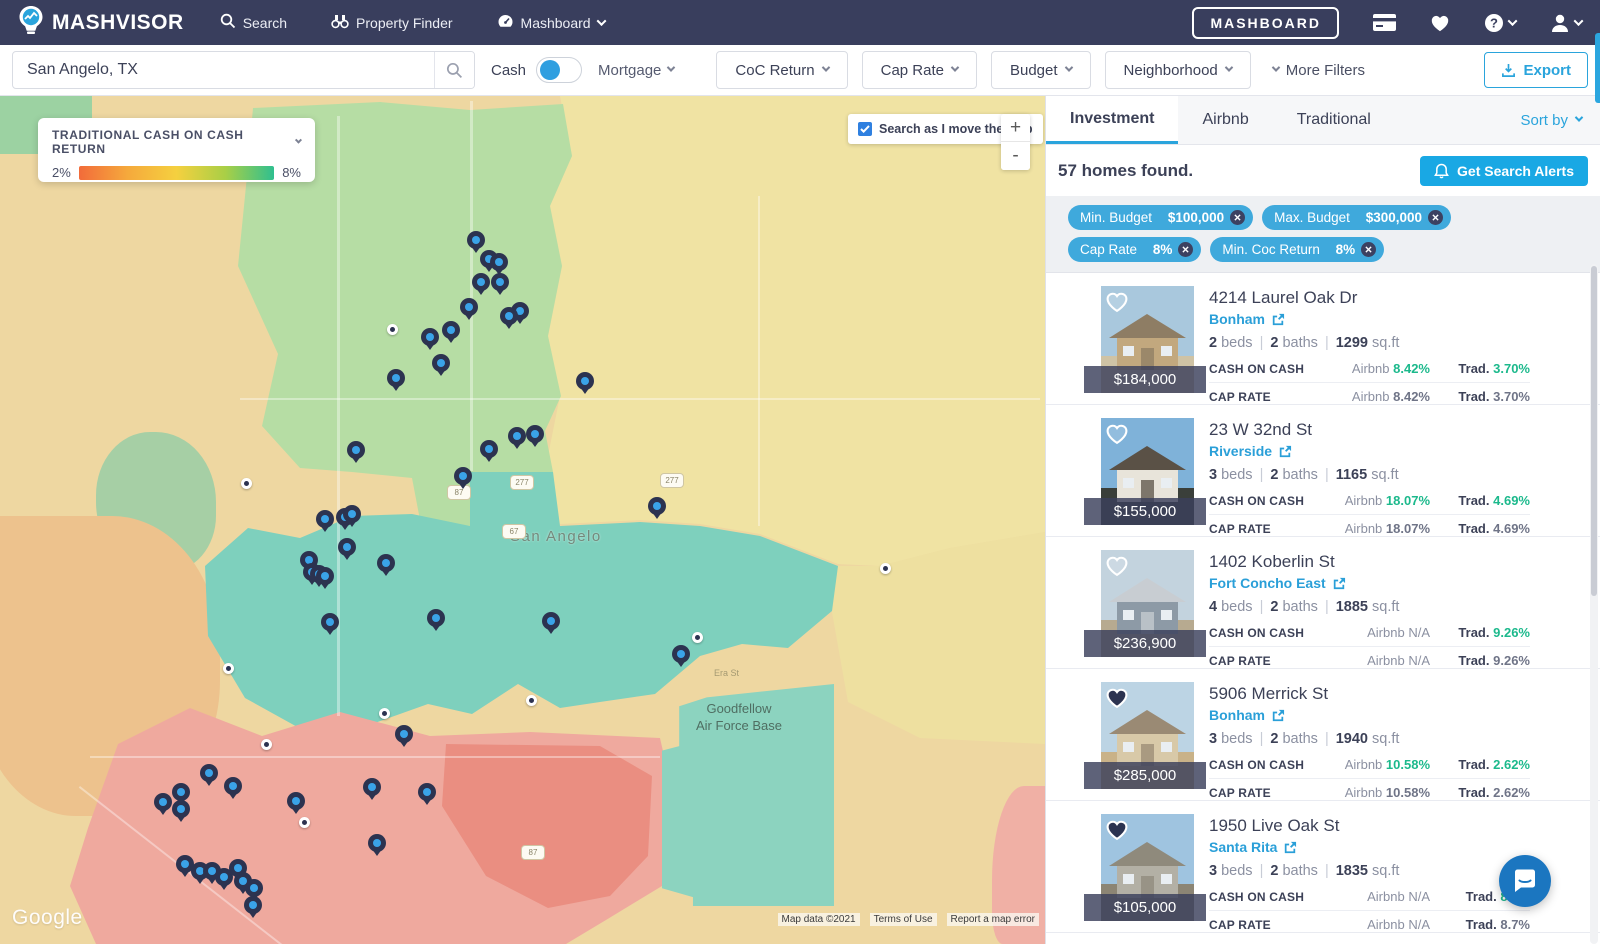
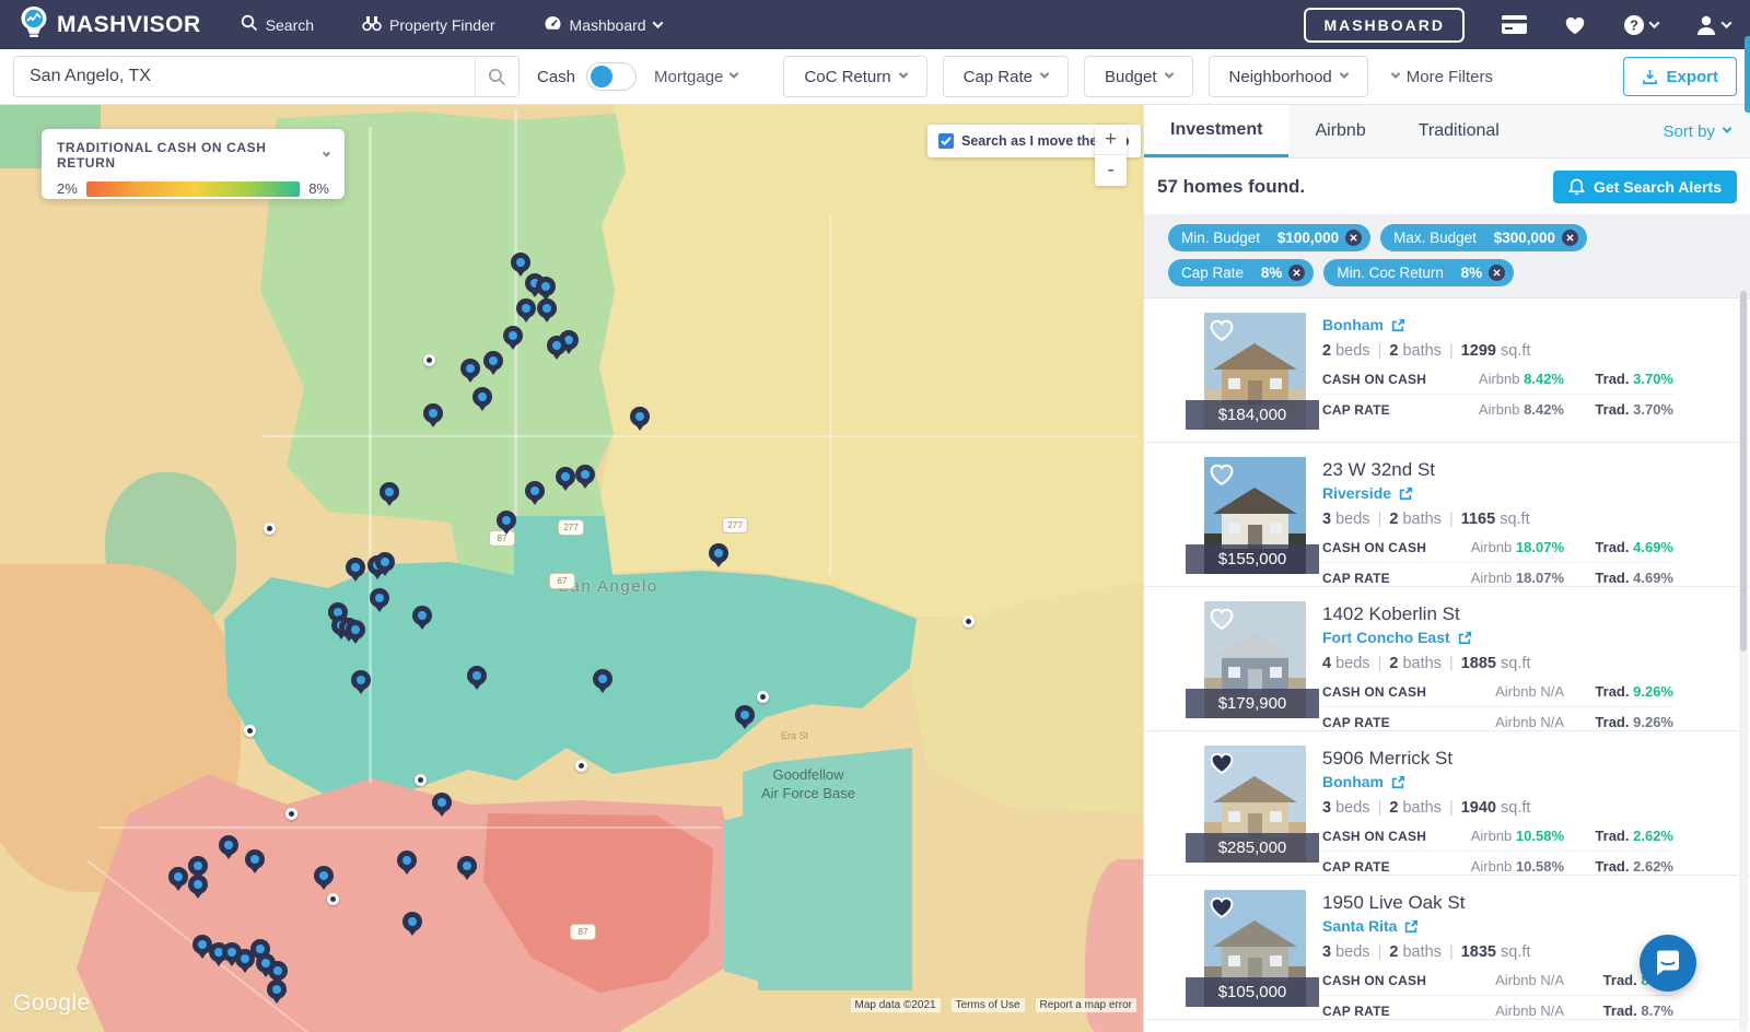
  MASHVISOR
  Search
  Property Finder
  Mashboard
  MASHBOARD
  ?
  San Angelo, TX
  Cash
  Mortgage
  CoC Return
  Cap Rate
  Budget
  Neighborhood
  More Filters
  Export
  an Angelo
  Goodfellow
  Air Force Base
  Era St
  87
  277
  67
  277
  87
  TRADITIONAL CASH ON CASH RETURN
  2%
  8%
  Search as I move the
  +
  -
  Google
  Map data ©2021
  Terms of Use
  Report a map error
  Investment
  Airbnb
  Traditional
  Sort by
  57 homes found.
  Get Search Alerts
  Min. Budget
  $100,000
  Max. Budget
  $300,000
  Cap Rate
  8%
  Min. Coc Return
  8%
  $184,000
- 4214 Laurel Oak Dr
  Bonham
  2 beds | 2 baths | 1299 sq.ft
  CASH ON CASH
  Airbnb 8.42%
  Trad. 3.70%
  CAP RATE
  Airbnb 8.42%
  Trad. 3.70%
  $155,000
  23 W 32nd St
  Riverside
  3 beds | 2 baths | 1165 sq.ft
  CASH ON CASH
  Airbnb 18.07%
  Trad. 4.69%
  CAP RATE
  Airbnb 18.07%
  Trad. 4.69%
- $236,900
+ $179,900
  1402 Koberlin St
  Fort Concho East
  4 beds | 2 baths | 1885 sq.ft
  CASH ON CASH
  Airbnb N/A
  Trad. 9.26%
  CAP RATE
  Airbnb N/A
  Trad. 9.26%
  $285,000
  5906 Merrick St
  Bonham
  3 beds | 2 baths | 1940 sq.ft
  CASH ON CASH
  Airbnb 10.58%
  Trad. 2.62%
  CAP RATE
  Airbnb 10.58%
  Trad. 2.62%
  $105,000
  1950 Live Oak St
  Santa Rita
  3 beds | 2 baths | 1835 sq.ft
  CASH ON CASH
  Airbnb N/A
  CAP RATE
  Airbnb N/A
  Trad. 8.7%
